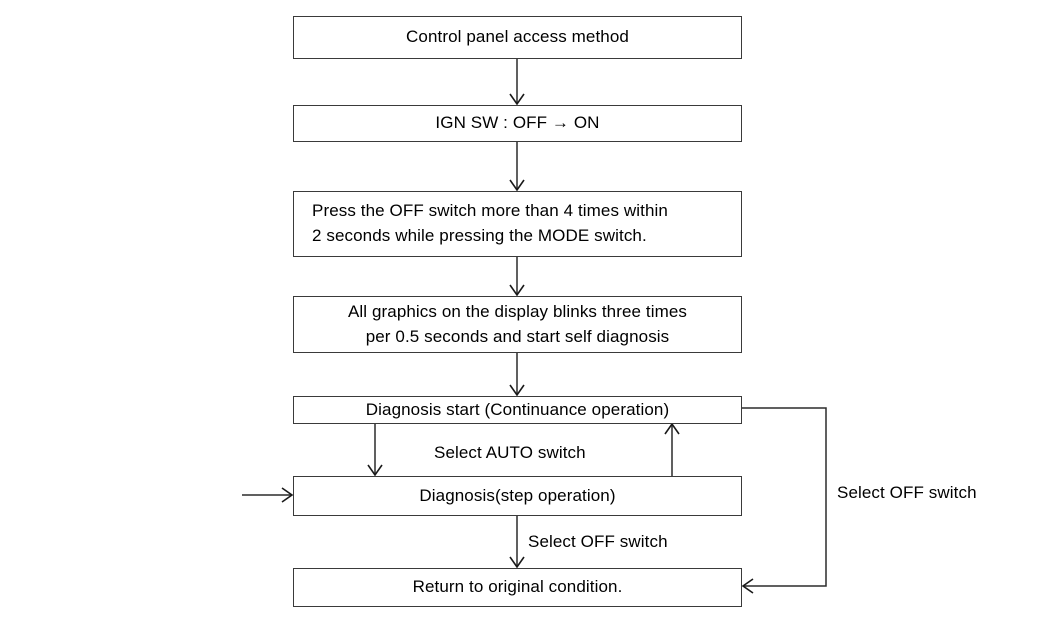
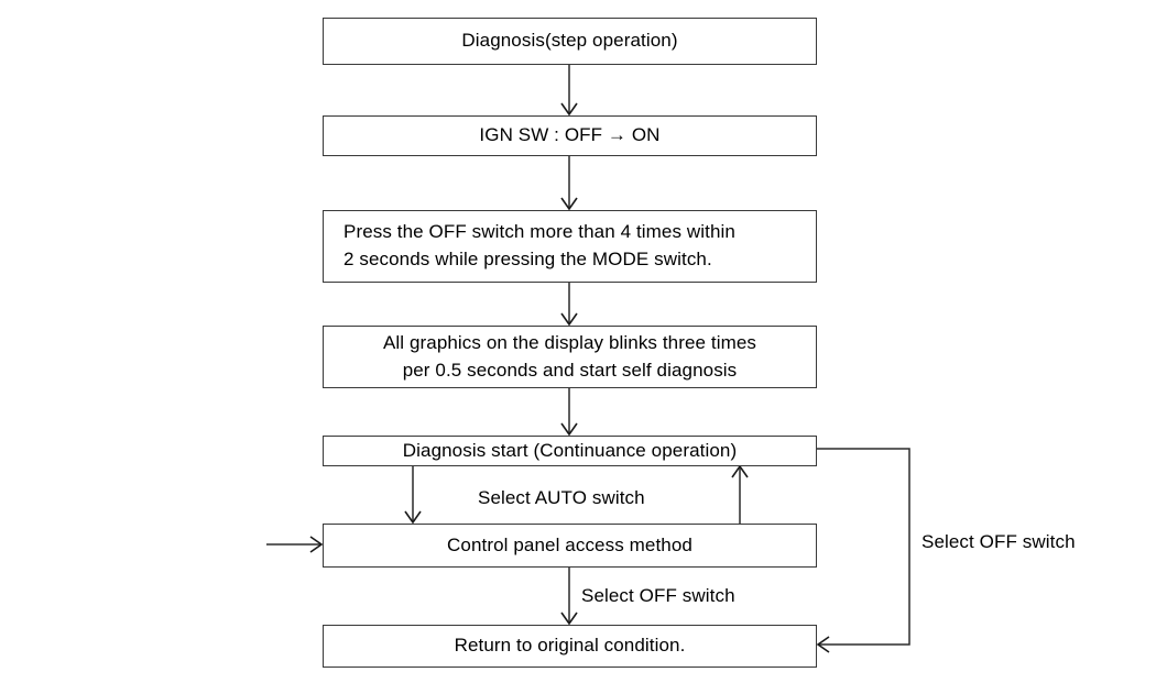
- Control panel access method
+ Diagnosis(step operation)
  IGN SW : OFF → ON
  Press the OFF switch more than 4 times within
  2 seconds while pressing the MODE switch.
  All graphics on the display blinks three times
  per 0.5 seconds and start self diagnosis
  Diagnosis start (Continuance operation)
- Diagnosis(step operation)
+ Control panel access method
  Return to original condition.
  Select AUTO switch
  Select OFF switch
  Select OFF switch
